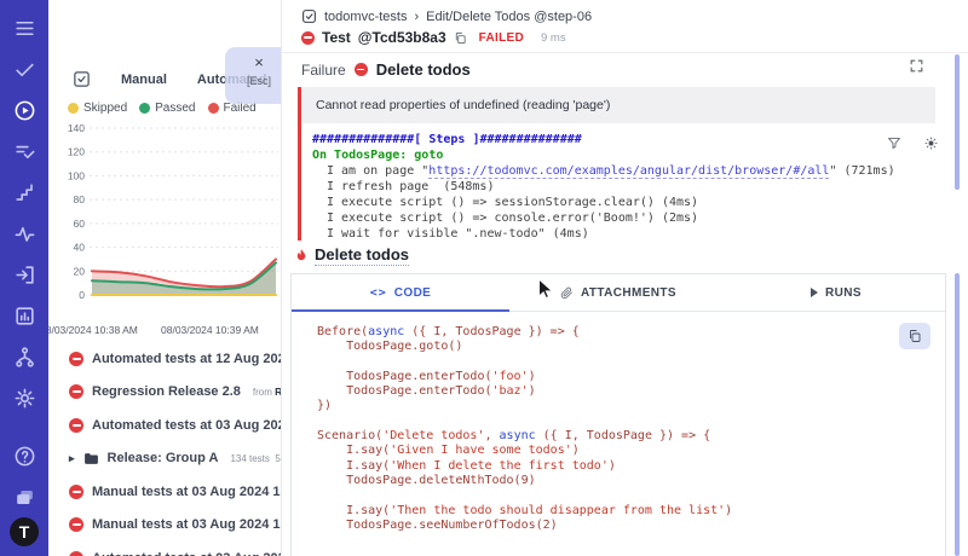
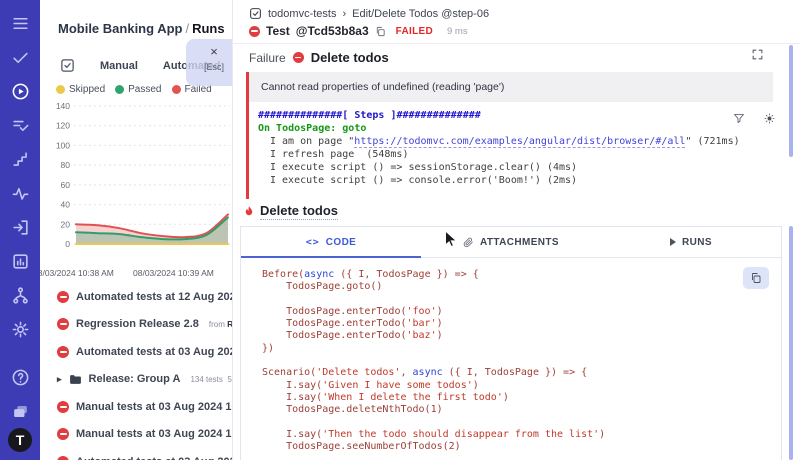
  T
+ Mobile Banking App / Runs
  Manual
  Automated
  ×
  [Esc]
  Skipped
  Passed
  Failed
  140
  120
  100
  80
  60
  40
  20
  0
  8/03/2024 10:38 AM
  08/03/2024 10:39 AM
  Automated tests at 12 Aug 20
  Regression Release 2.8
  Automated tests at 03 Aug 20
  ▸
  Release: Group A
  134 tests 5
  Manual tests at 03 Aug 2024 1
  Manual tests at 03 Aug 2024 1
  todomvc-tests
  ›
  Edit/Delete Todos @step-06
  Test
  @Tcd53b8a3
  FAILED
  9 ms
  Failure
  Delete todos
  Cannot read properties of undefined (reading 'page')
  ##############[ Steps ]##############
  On TodosPage: goto
  I am on page "https://todomvc.com/examples/angular/dist/browser/#/all" (721ms)
  I refresh page (548ms)
  I execute script () => sessionStorage.clear() (4ms)
  I execute script () => console.error('Boom!') (2ms)
- I wait for visible ".new-todo" (4ms)
  Delete todos
  <>
  CODE
  ATTACHMENTS
  RUNS
  Before(async ({ I, TodosPage }) => {
  TodosPage.goto()
  TodosPage.enterTodo('foo')
+ TodosPage.enterTodo('bar')
  TodosPage.enterTodo('baz')
  })
  Scenario('Delete todos', async ({ I, TodosPage }) => {
  I.say('Given I have some todos')
  I.say('When I delete the first todo')
- TodosPage.deleteNthTodo(9)
+ TodosPage.deleteNthTodo(1)
  I.say('Then the todo should disappear from the list')
  TodosPage.seeNumberOfTodos(2)
